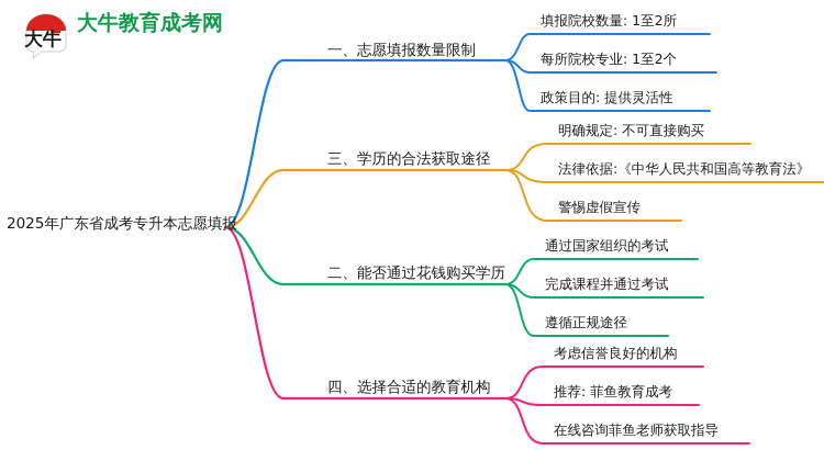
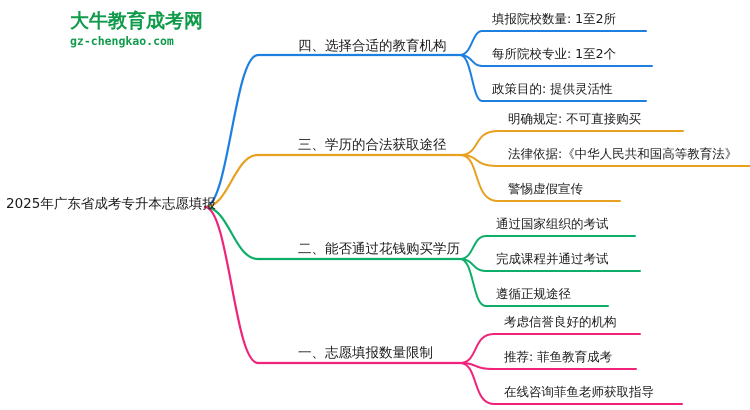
- 大牛
  大牛教育成考网
+ gz-chengkao.com
  2025年广东省成考专升本志愿填报
- 一、志愿填报数量限制
+ 四、选择合适的教育机构
  填报院校数量: 1至2所
  每所院校专业: 1至2个
  政策目的: 提供灵活性
  三、学历的合法获取途径
  明确规定: 不可直接购买
  法律依据:《中华人民共和国高等教育法》
  警惕虚假宣传
  二、能否通过花钱购买学历
  通过国家组织的考试
  完成课程并通过考试
  遵循正规途径
- 四、选择合适的教育机构
+ 一、志愿填报数量限制
  考虑信誉良好的机构
  推荐: 菲鱼教育成考
  在线咨询菲鱼老师获取指导
